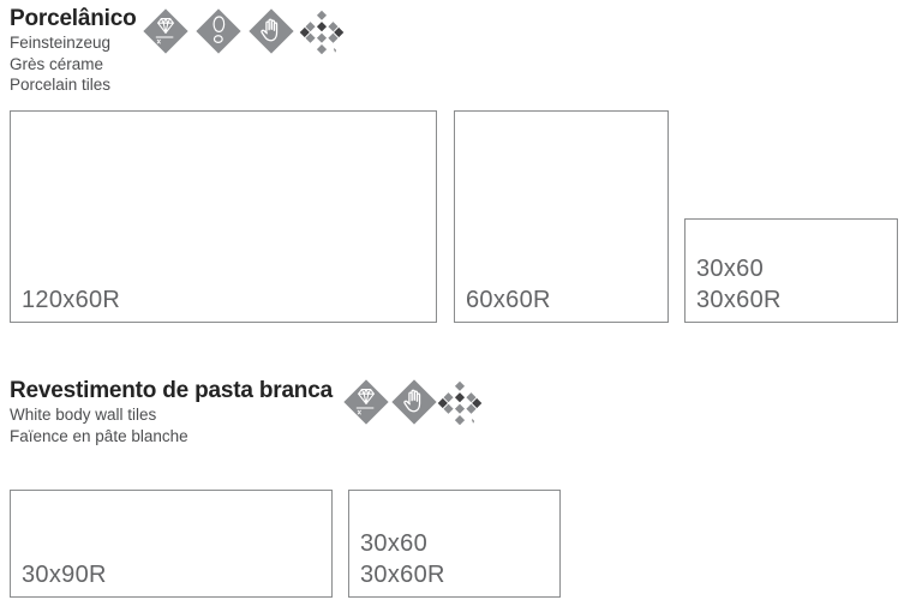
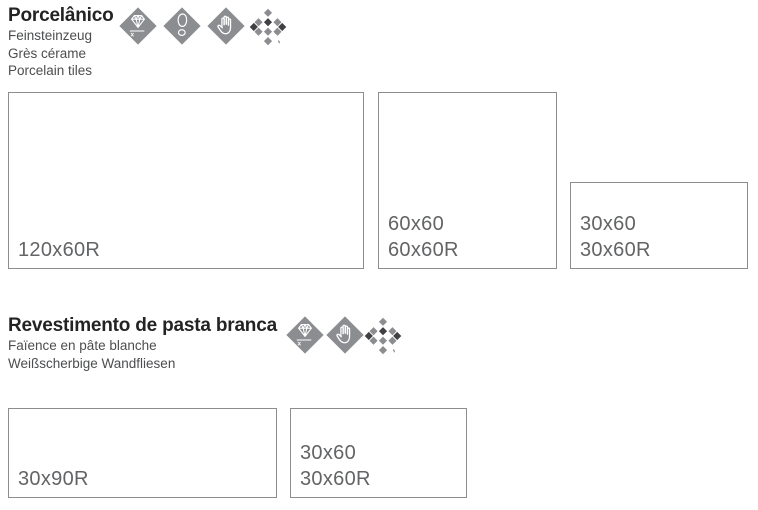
  Porcelânico
  Feinsteinzeug
  Grès cérame
  Porcelain tiles
  120x60R
+ 60x60
  60x60R
  30x60
  30x60R
  Revestimento de pasta branca
- White body wall tiles
  Faïence en pâte blanche
+ Weißscherbige Wandfliesen
  30x90R
  30x60
  30x60R
